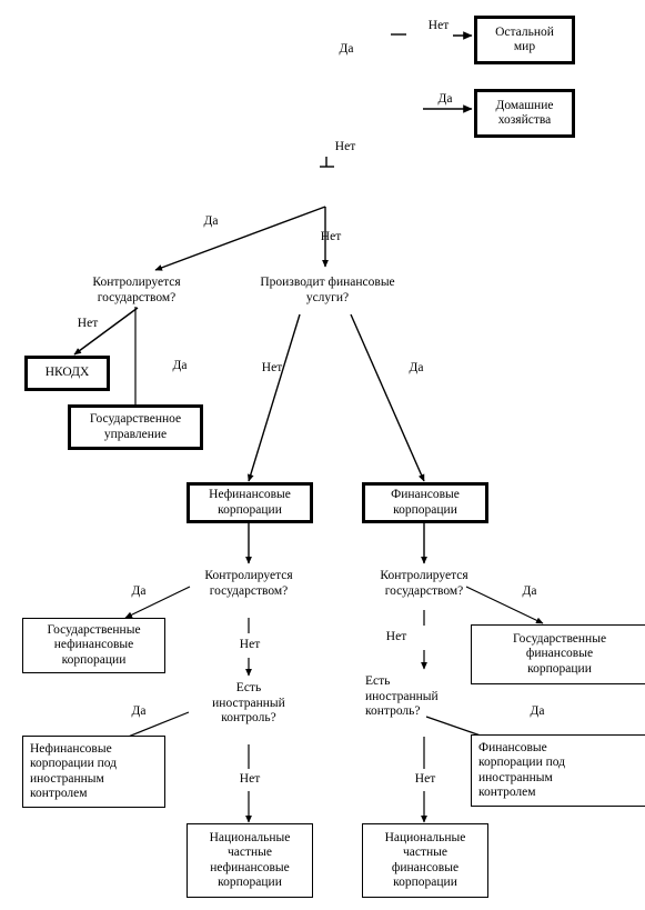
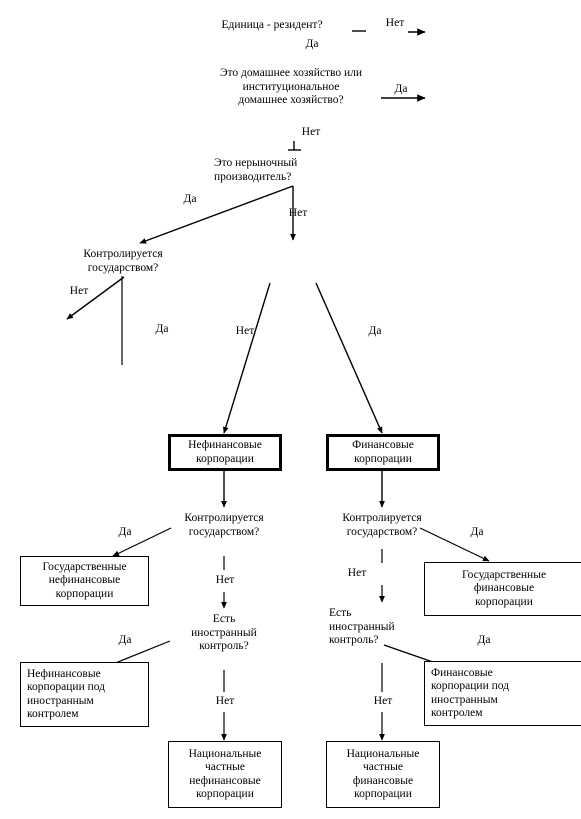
+ Единица - резидент?
+ Это домашнее хозяйство или
+ институциональное
+ домашнее хозяйство?
+ Это нерыночный
+ производитель?
  Контролируется
  государством?
- Производит финансовые
- услуги?
  Контролируется
  государством?
  Контролируется
  государством?
  Есть
  иностранный
  контроль?
  Есть
  иностранный
  контроль?
  Нет
  Да
  Да
  Нет
  Да
  Нет
  Нет
  Да
  Нет
  Да
  Да
  Нет
  Да
  Нет
  Да
  Нет
  Да
  Нет
- Остальной
- мир
- Домашние
- хозяйства
- НКОДХ
- Государственное
- управление
  Нефинансовые
  корпорации
  Финансовые
  корпорации
  Государственные
  нефинансовые
  корпорации
  Государственные
  финансовые
  корпорации
  Нефинансовые
  корпорации под
  иностранным
  контролем
  Финансовые
  корпорации под
  иностранным
  контролем
  Национальные
  частные
  нефинансовые
  корпорации
  Национальные
  частные
  финансовые
  корпорации
